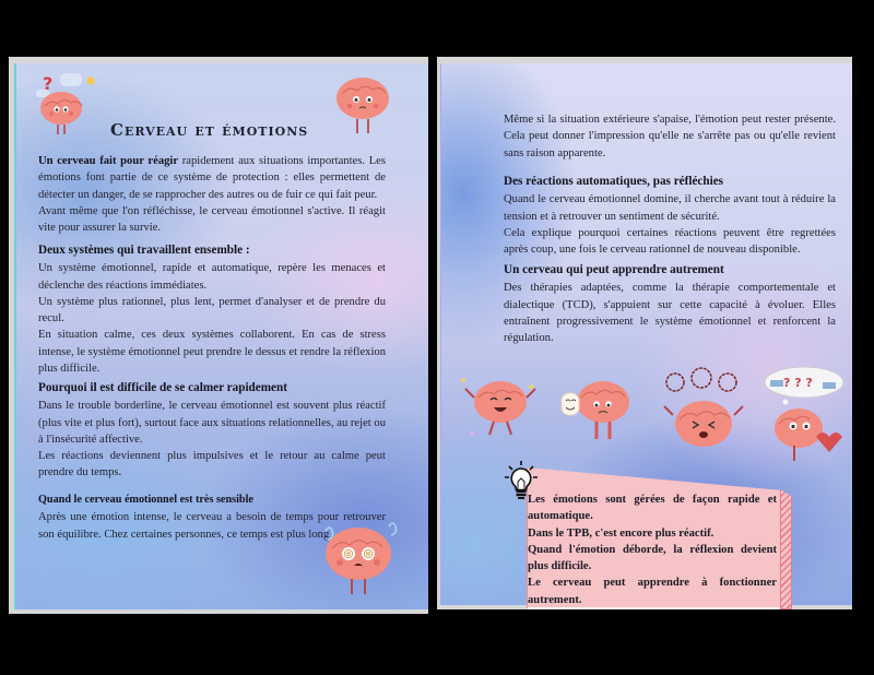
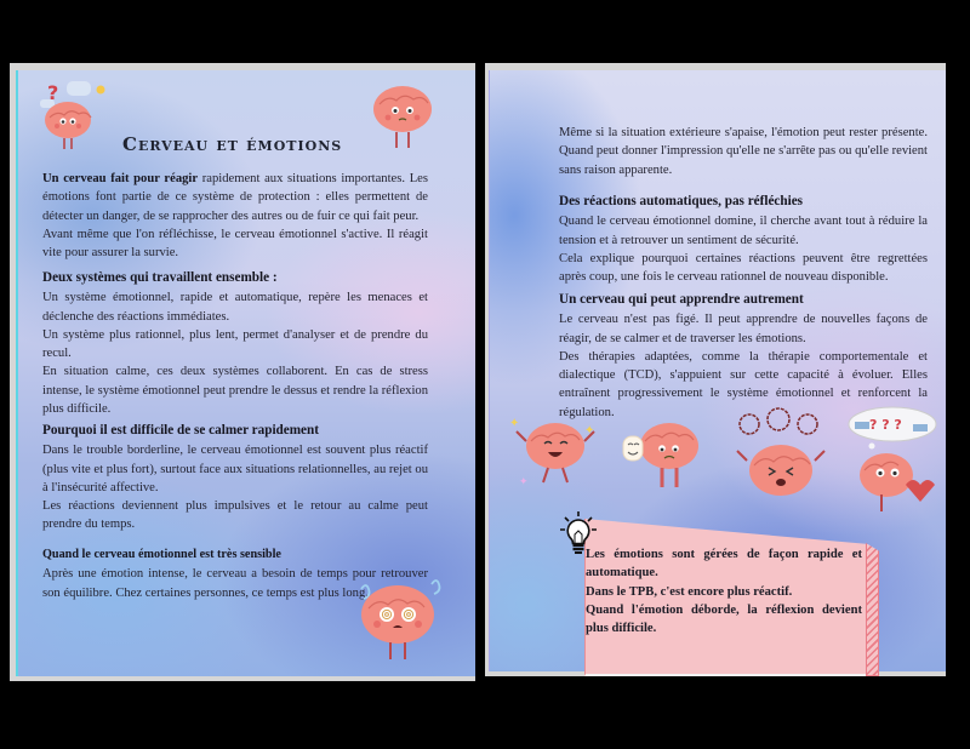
  ?
  Cerveau et émotions
  Un cerveau fait pour réagir rapidement aux situations importantes. Les émotions font partie de ce système de protection : elles permettent de détecter un danger, de se rapprocher des autres ou de fuir ce qui fait peur.
  Avant même que l'on réfléchisse, le cerveau émotionnel s'active. Il réagit vite pour assurer la survie.
  Deux systèmes qui travaillent ensemble :
  Un système émotionnel, rapide et automatique, repère les menaces et déclenche des réactions immédiates.
  Un système plus rationnel, plus lent, permet d'analyser et de prendre du recul.
  En situation calme, ces deux systèmes collaborent. En cas de stress intense, le système émotionnel peut prendre le dessus et rendre la réflexion plus difficile.
  Pourquoi il est difficile de se calmer rapidement
  Dans le trouble borderline, le cerveau émotionnel est souvent plus réactif (plus vite et plus fort), surtout face aux situations relationnelles, au rejet ou à l'insécurité affective.
  Les réactions deviennent plus impulsives et le retour au calme peut prendre du temps.
  Quand le cerveau émotionnel est très sensible
  Après une émotion intense, le cerveau a besoin de temps pour retrouver son équilibre. Chez certaines personnes, ce temps est plus long.
- Même si la situation extérieure s'apaise, l'émotion peut rester présente. Cela peut donner l'impression qu'elle ne s'arrête pas ou qu'elle revient sans raison apparente.
+ Même si la situation extérieure s'apaise, l'émotion peut rester présente. Quand peut donner l'impression qu'elle ne s'arrête pas ou qu'elle revient sans raison apparente.
  Des réactions automatiques, pas réfléchies
  Quand le cerveau émotionnel domine, il cherche avant tout à réduire la tension et à retrouver un sentiment de sécurité.
  Cela explique pourquoi certaines réactions peuvent être regrettées après coup, une fois le cerveau rationnel de nouveau disponible.
  Un cerveau qui peut apprendre autrement
+ Le cerveau n'est pas figé. Il peut apprendre de nouvelles façons de réagir, de se calmer et de traverser les émotions.
  Des thérapies adaptées, comme la thérapie comportementale et dialectique (TCD), s'appuient sur cette capacité à évoluer. Elles entraînent progressivement le système émotionnel et renforcent la régulation.
  ✦
  ✦
  ✦
  ? ? ?
  Les émotions sont gérées de façon rapide et automatique.
  Dans le TPB, c'est encore plus réactif.
  Quand l'émotion déborde, la réflexion devient plus difficile.
- Le cerveau peut apprendre à fonctionner autrement.
